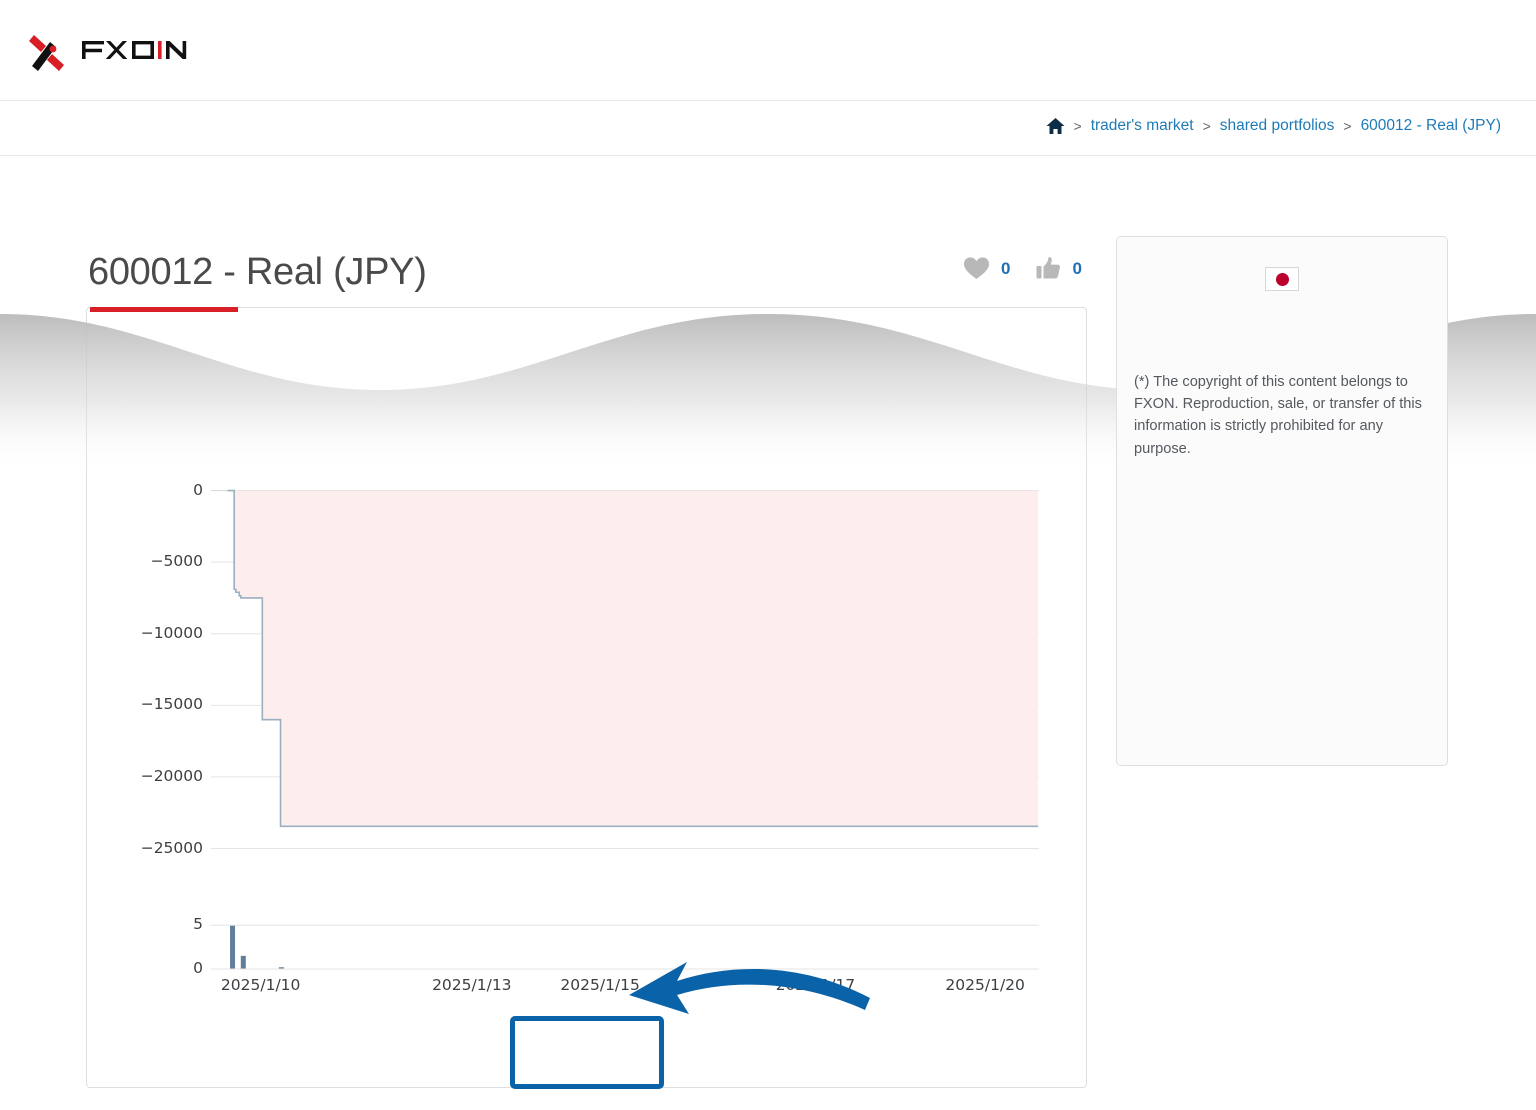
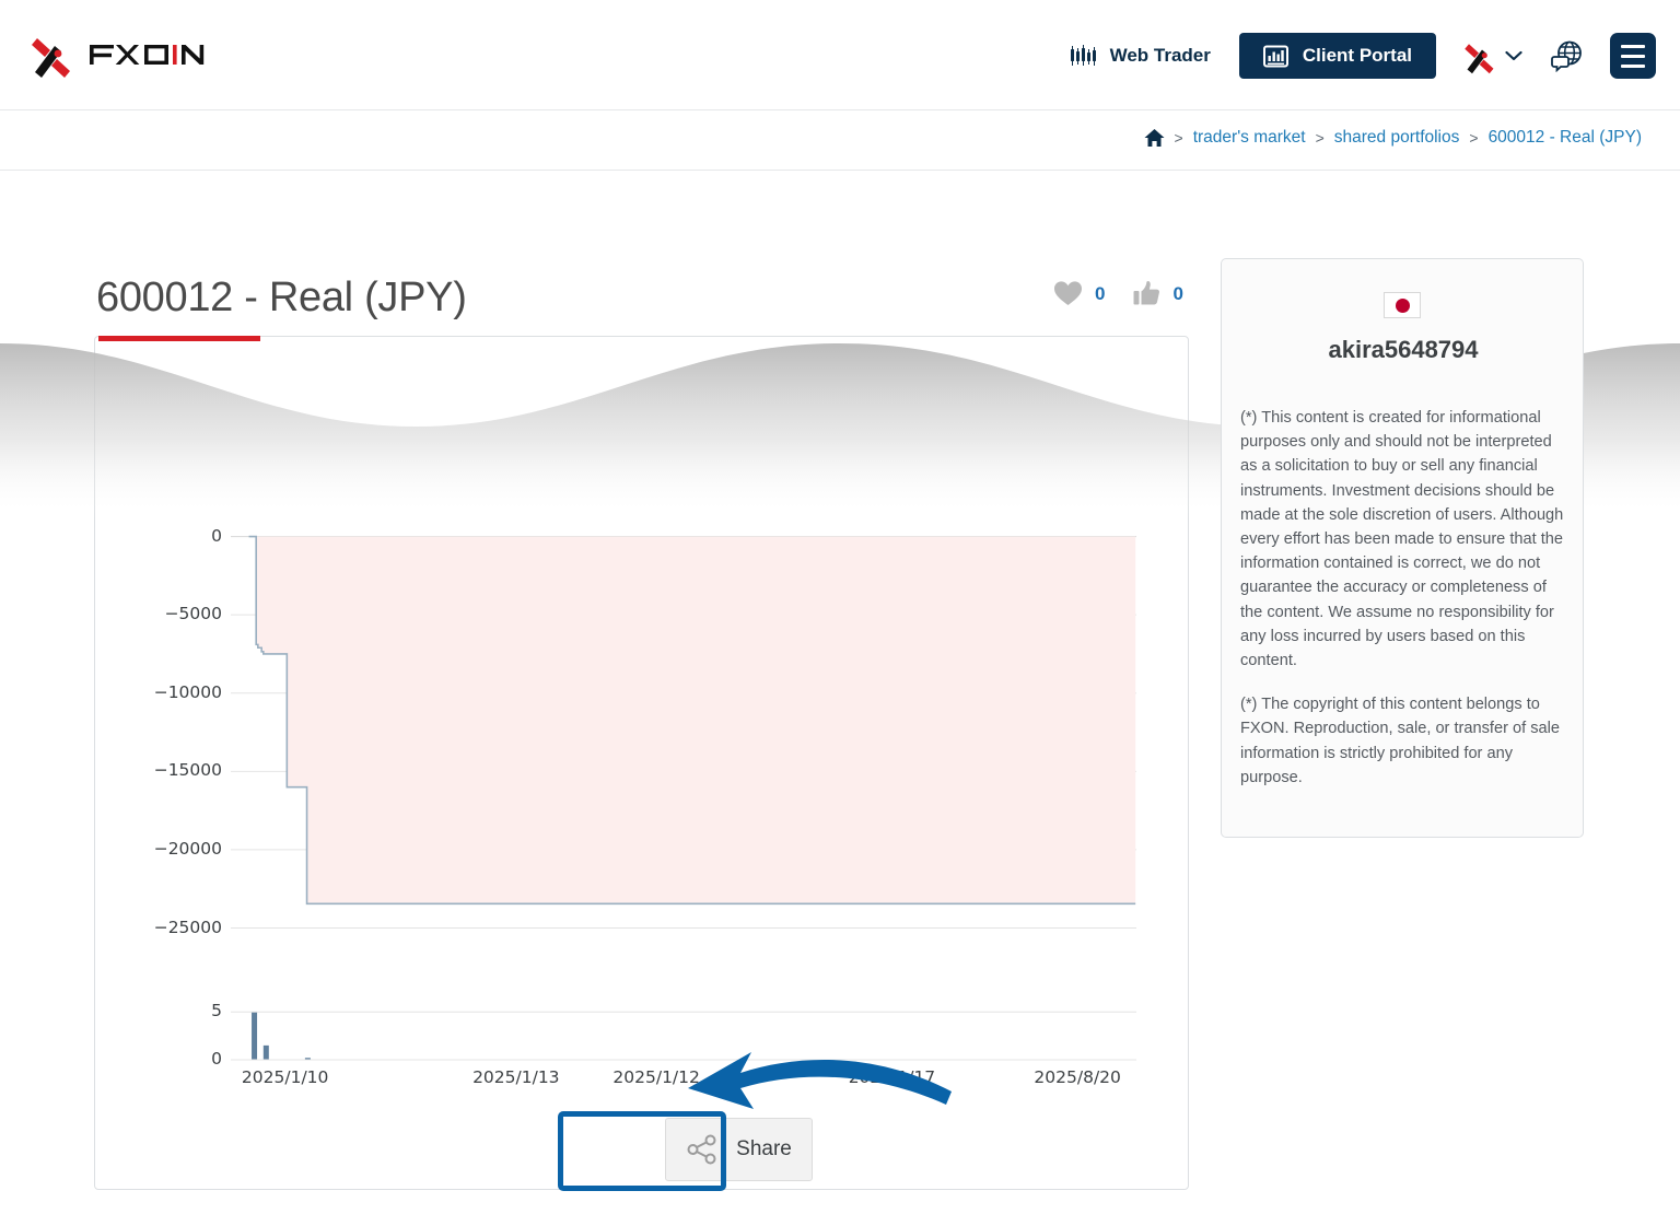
+ Web Trader
+ Client Portal
  >
  trader's market
  >
  shared portfolios
  >
  600012 - Real (JPY)
  600012 - Real (JPY)
  0
  0
  0
  −5000
  −10000
  −15000
  −20000
  −25000
  2025/1/10
  2025/1/13
- 2025/1/15
+ 2025/1/12
- 2025/1/20
+ 2025/8/20
  0
  5
+ Share
+ akira5648794
+ (*) This content is created for informational purposes only and should not be interpreted as a solicitation to buy or sell any financial instruments. Investment decisions should be made at the sole discretion of users. Although every effort has been made to ensure that the information contained is correct, we do not guarantee the accuracy or completeness of the content. We assume no responsibility for any loss incurred by users based on this content.
- (*) The copyright of this content belongs to FXON. Reproduction, sale, or transfer of this information is strictly prohibited for any purpose.
+ (*) The copyright of this content belongs to FXON. Reproduction, sale, or transfer of sale information is strictly prohibited for any purpose.
